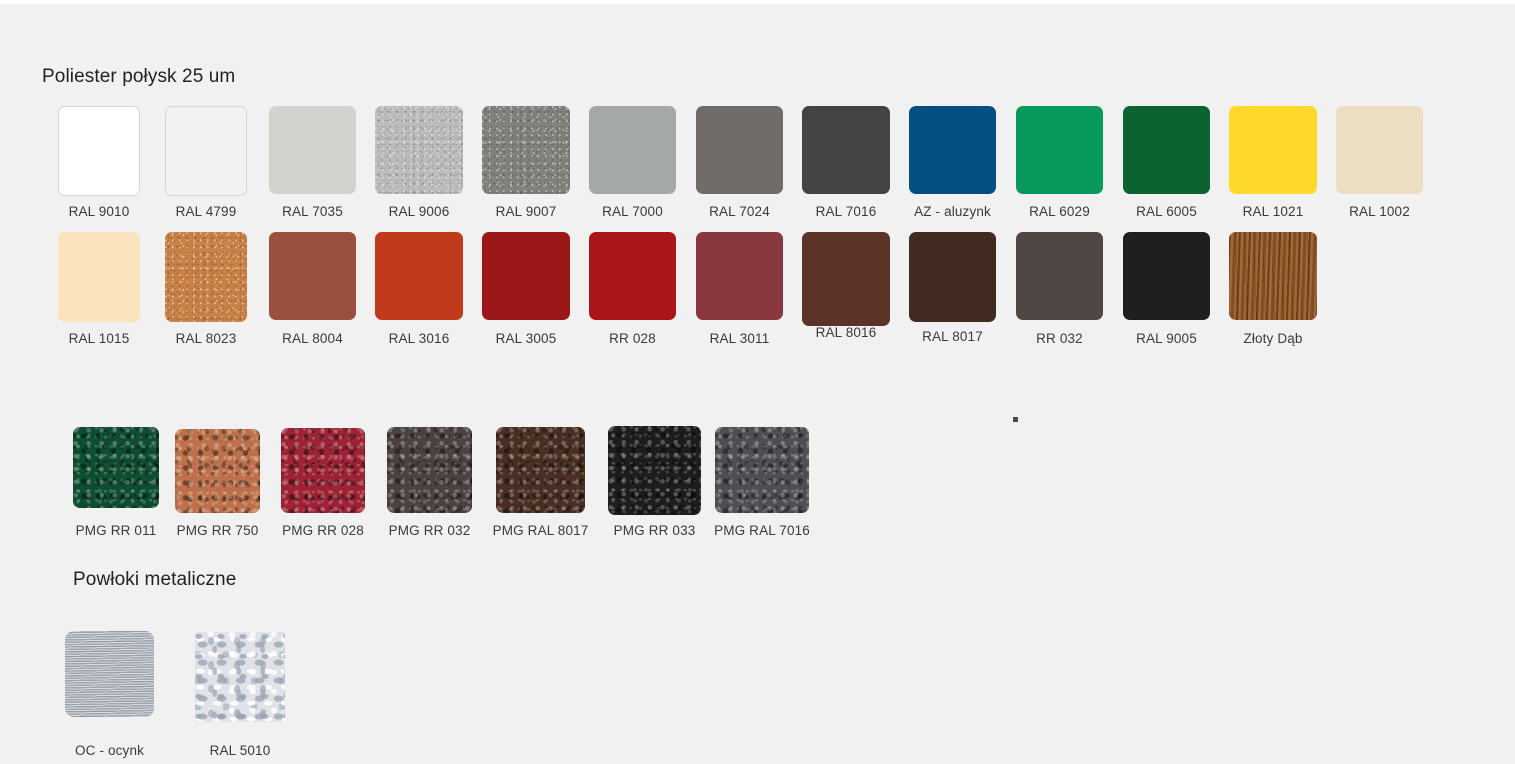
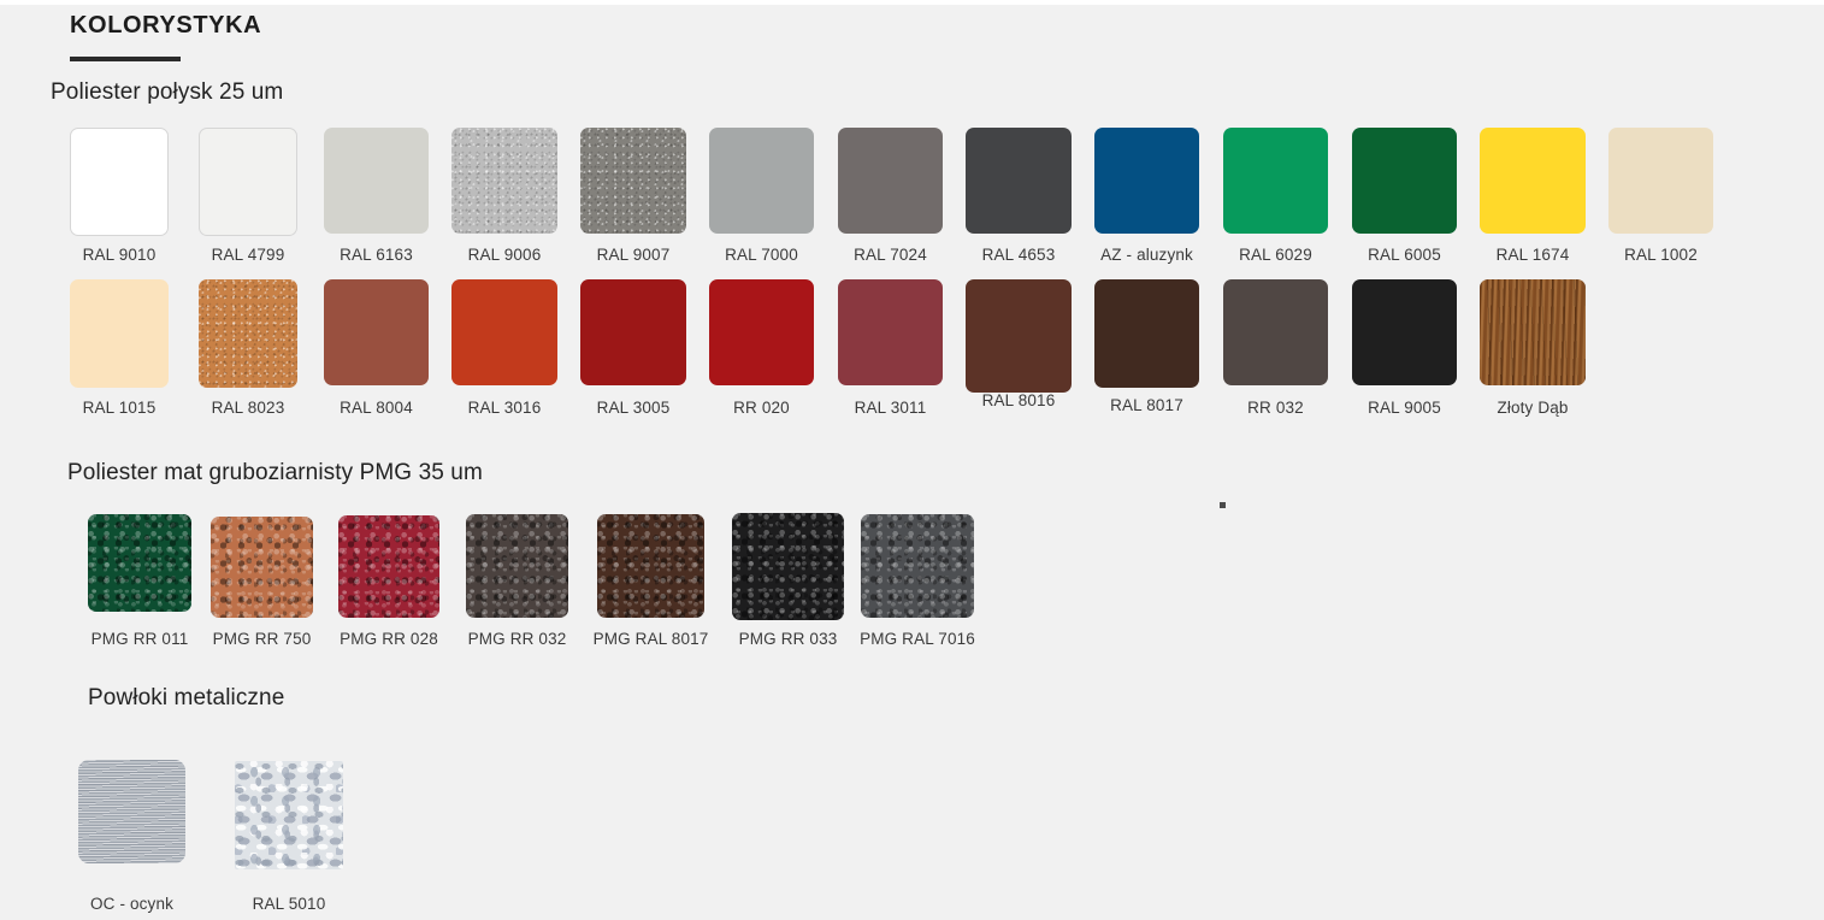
+ KOLORYSTYKA
  Poliester połysk 25 um
+ Poliester mat gruboziarnisty PMG 35 um
  Powłoki metaliczne
  RAL 9010
  RAL 4799
- RAL 7035
+ RAL 6163
  RAL 9006
  RAL 9007
  RAL 7000
  RAL 7024
- RAL 7016
+ RAL 4653
  AZ - aluzynk
  RAL 6029
  RAL 6005
- RAL 1021
+ RAL 1674
  RAL 1002
  RAL 1015
  RAL 8023
  RAL 8004
  RAL 3016
  RAL 3005
- RR 028
+ RR 020
  RAL 3011
  RAL 8016
  RAL 8017
  RR 032
  RAL 9005
  Złoty Dąb
  PMG RR 011
  PMG RR 750
  PMG RR 028
  PMG RR 032
  PMG RAL 8017
  PMG RR 033
  PMG RAL 7016
  OC - ocynk
  RAL 5010
